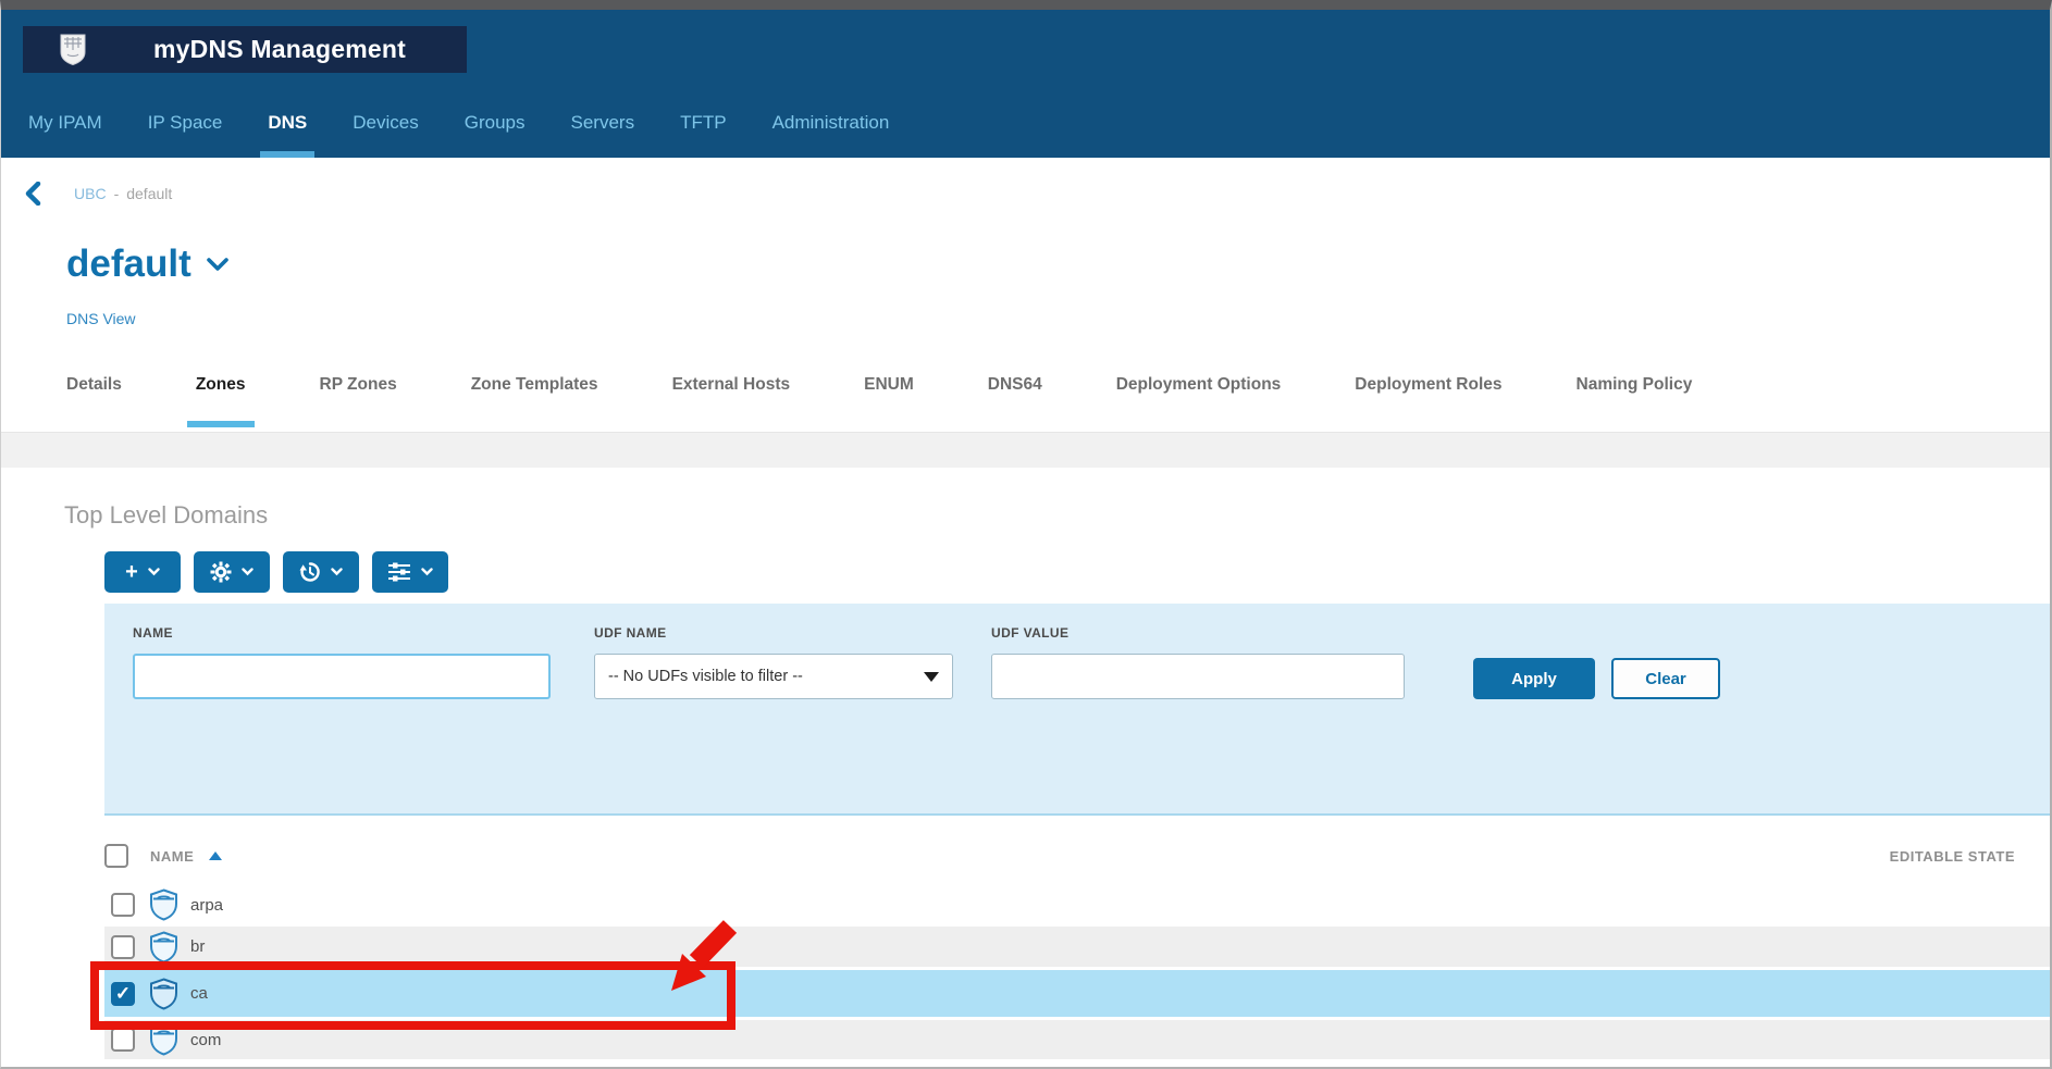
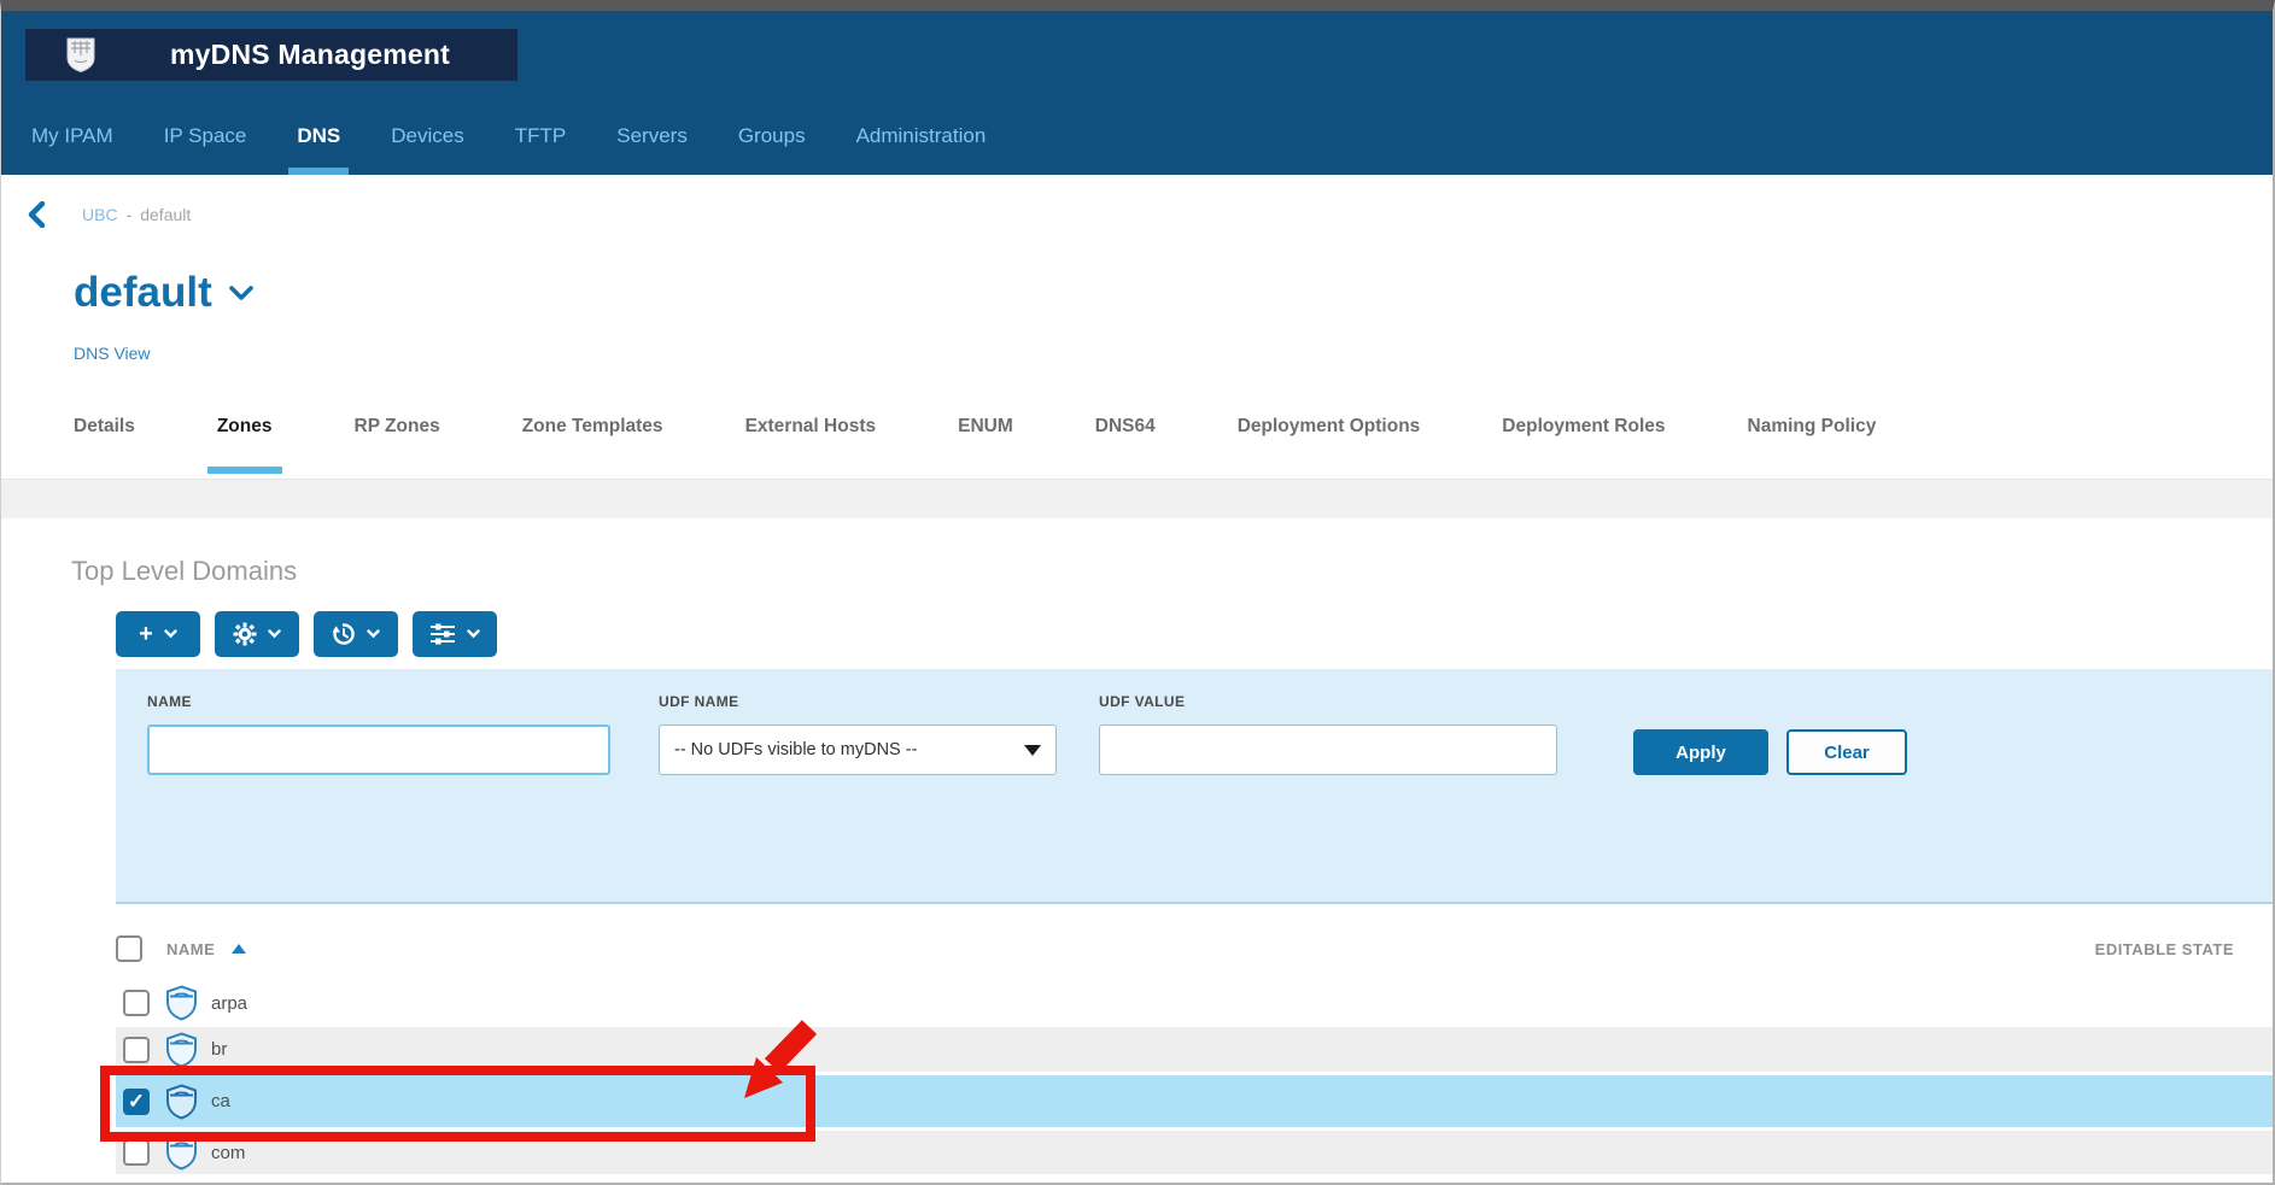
  myDNS Management
  My IPAM
  IP Space
  DNS
  Devices
- Groups
+ TFTP
  Servers
- TFTP
+ Groups
  Administration
  UBC
  -
  default
  default
  DNS View
  Details
  Zones
  RP Zones
  Zone Templates
  External Hosts
  ENUM
  DNS64
  Deployment Options
  Deployment Roles
  Naming Policy
  Top Level Domains
  +
  NAME
  UDF NAME
- -- No UDFs visible to filter --
+ -- No UDFs visible to myDNS --
  UDF VALUE
  Apply
  Clear
  NAME
  EDITABLE STATE
  arpa
  br
  ca
  com
